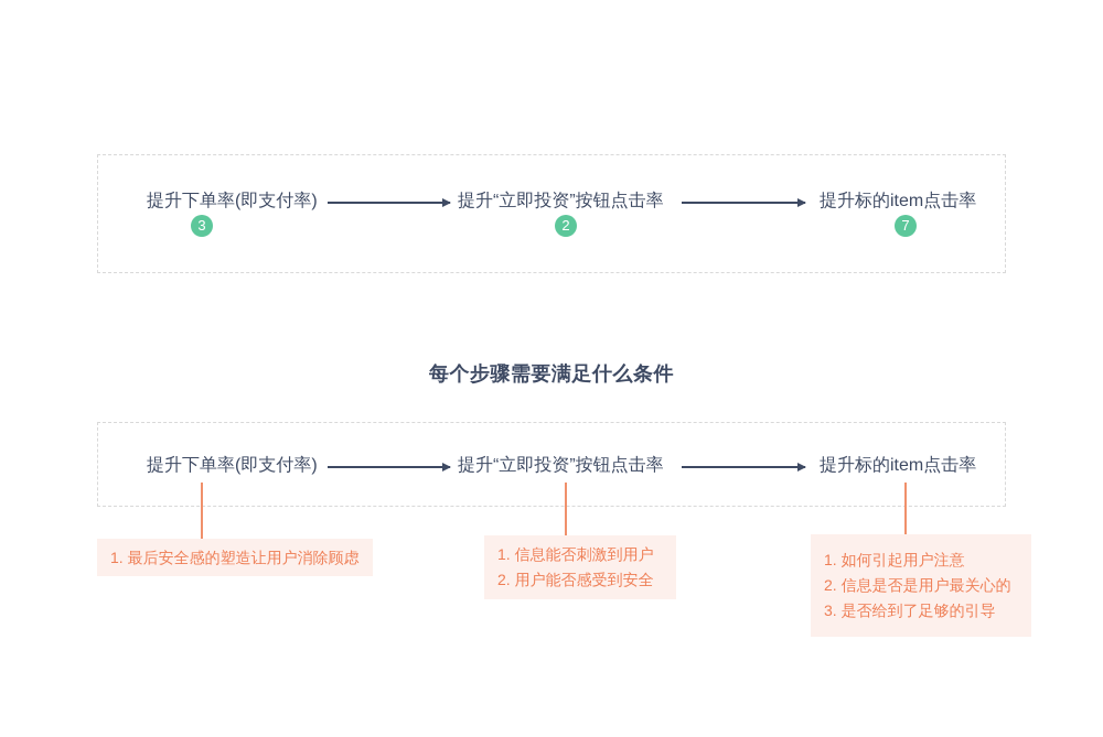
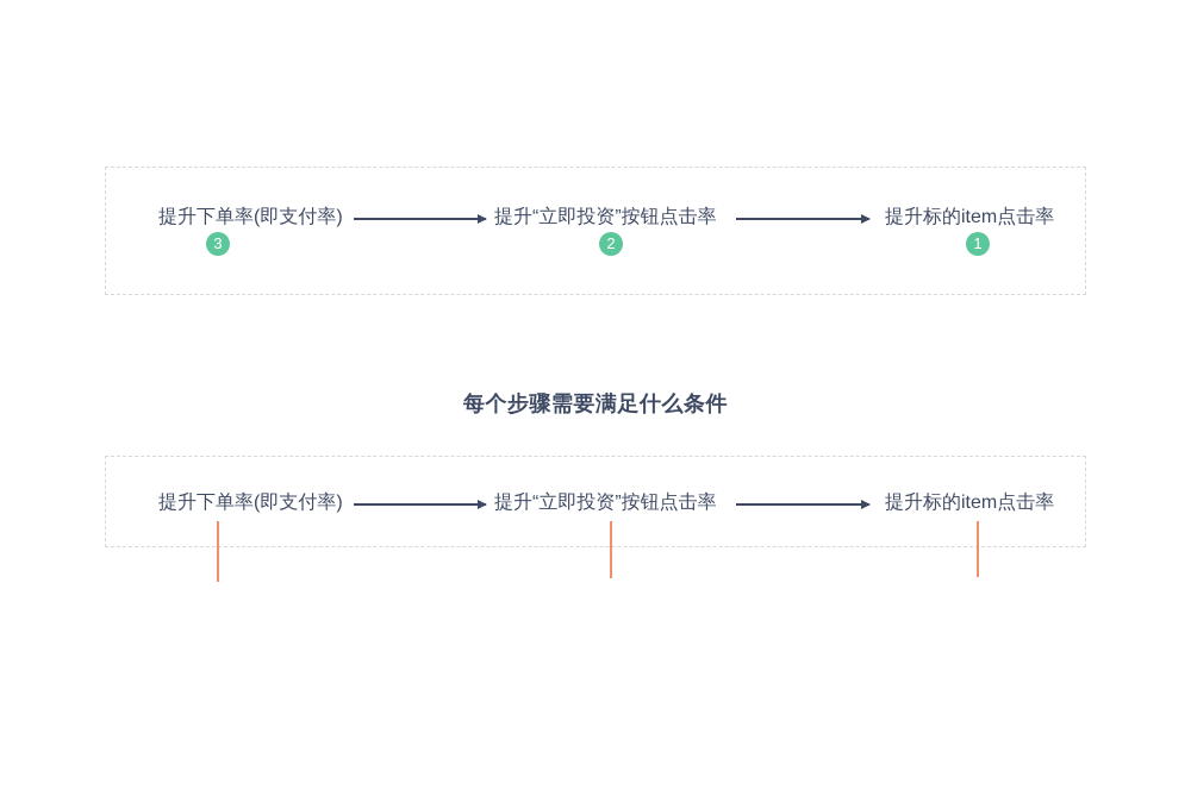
  提升下单率(即支付率)
  提升“立即投资”按钮点击率
  提升标的item点击率
  3
  2
- 7
+ 1
  每个步骤需要满足什么条件
  提升下单率(即支付率)
  提升“立即投资”按钮点击率
  提升标的item点击率
- 1. 最后安全感的塑造让用户消除顾虑
- 1. 信息能否刺激到用户
- 2. 用户能否感受到安全
- 1. 如何引起用户注意
- 2. 信息是否是用户最关心的
- 3. 是否给到了足够的引导
